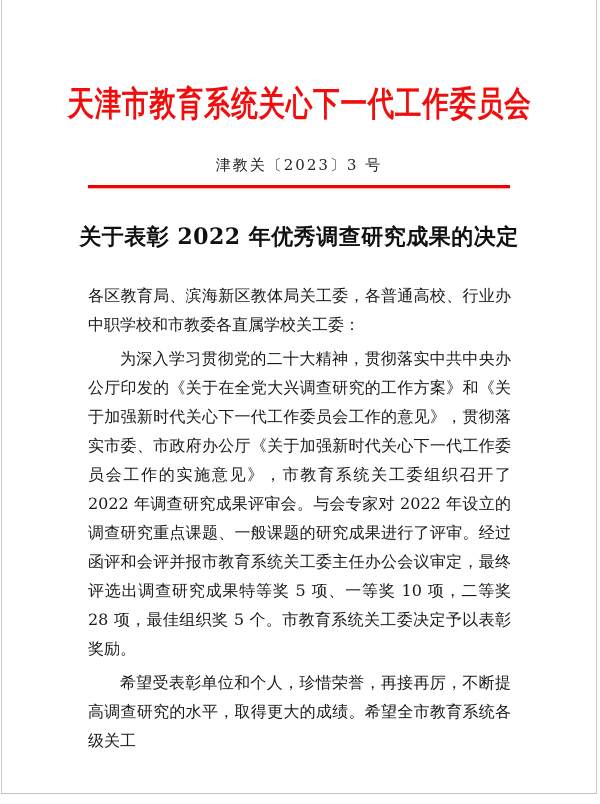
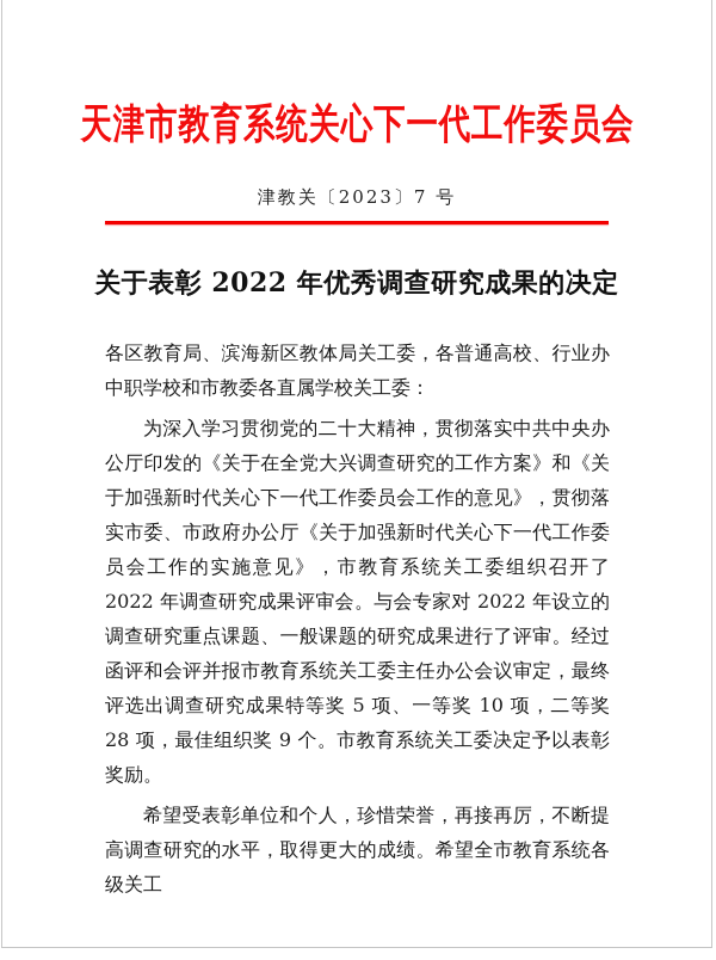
  天津市教育系统关心下一代工作委员会
- 津教关〔2023〕3 号
+ 津教关〔2023〕7 号
  关于表彰 2022 年优秀调查研究成果的决定
  各区教育局、滨海新区教体局关工委，各普通高校、行业办中职学校和市教委各直属学校关工委：
- 为深入学习贯彻党的二十大精神，贯彻落实中共中央办公厅印发的《关于在全党大兴调查研究的工作方案》和《关于加强新时代关心下一代工作委员会工作的意见》，贯彻落实市委、市政府办公厅《关于加强新时代关心下一代工作委员会工作的实施意见》，市教育系统关工委组织召开了 2022 年调查研究成果评审会。与会专家对 2022 年设立的调查研究重点课题、一般课题的研究成果进行了评审。经过函评和会评并报市教育系统关工委主任办公会议审定，最终评选出调查研究成果特等奖 5 项、一等奖 10 项，二等奖 28 项，最佳组织奖 5 个。市教育系统关工委决定予以表彰奖励。
+ 为深入学习贯彻党的二十大精神，贯彻落实中共中央办公厅印发的《关于在全党大兴调查研究的工作方案》和《关于加强新时代关心下一代工作委员会工作的意见》，贯彻落实市委、市政府办公厅《关于加强新时代关心下一代工作委员会工作的实施意见》，市教育系统关工委组织召开了 2022 年调查研究成果评审会。与会专家对 2022 年设立的调查研究重点课题、一般课题的研究成果进行了评审。经过函评和会评并报市教育系统关工委主任办公会议审定，最终评选出调查研究成果特等奖 5 项、一等奖 10 项，二等奖 28 项，最佳组织奖 9 个。市教育系统关工委决定予以表彰奖励。
  希望受表彰单位和个人，珍惜荣誉，再接再厉，不断提高调查研究的水平，取得更大的成绩。希望全市教育系统各级关工
